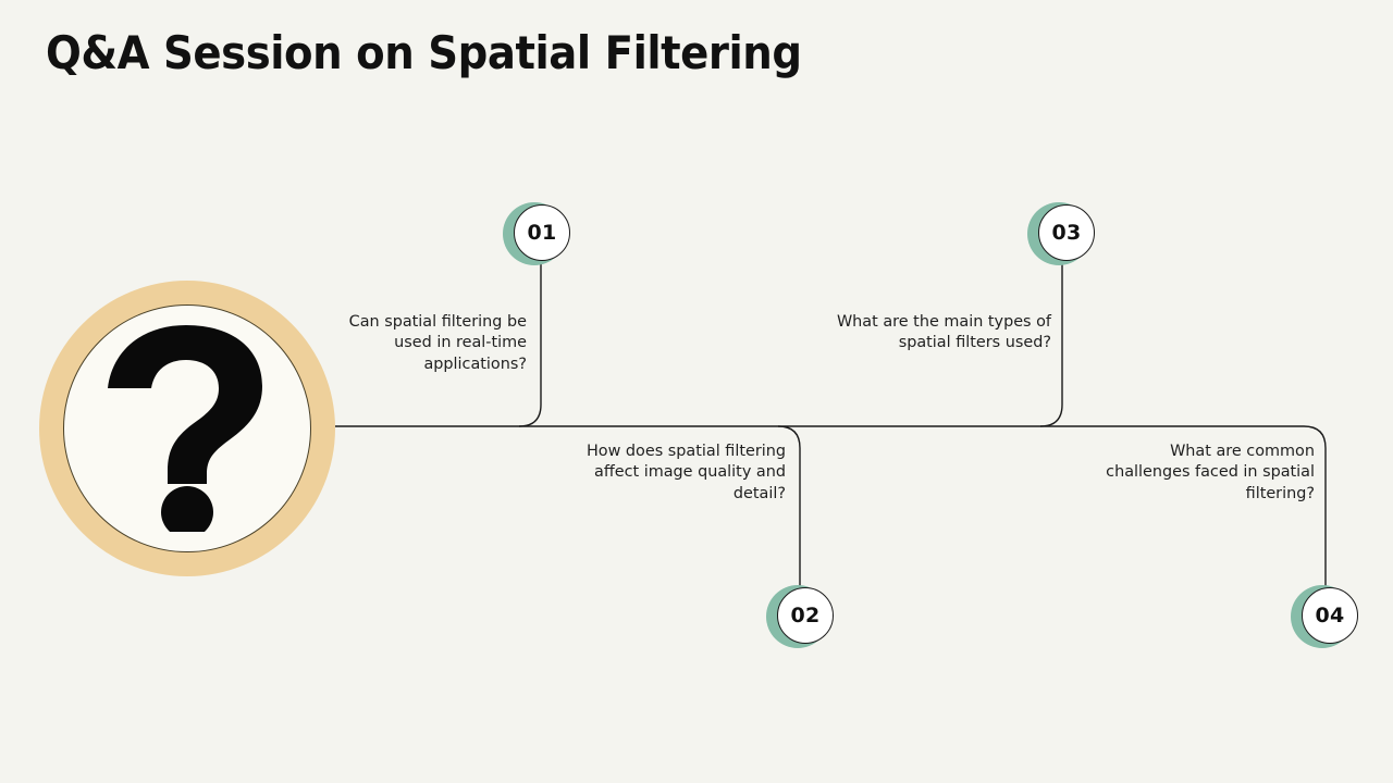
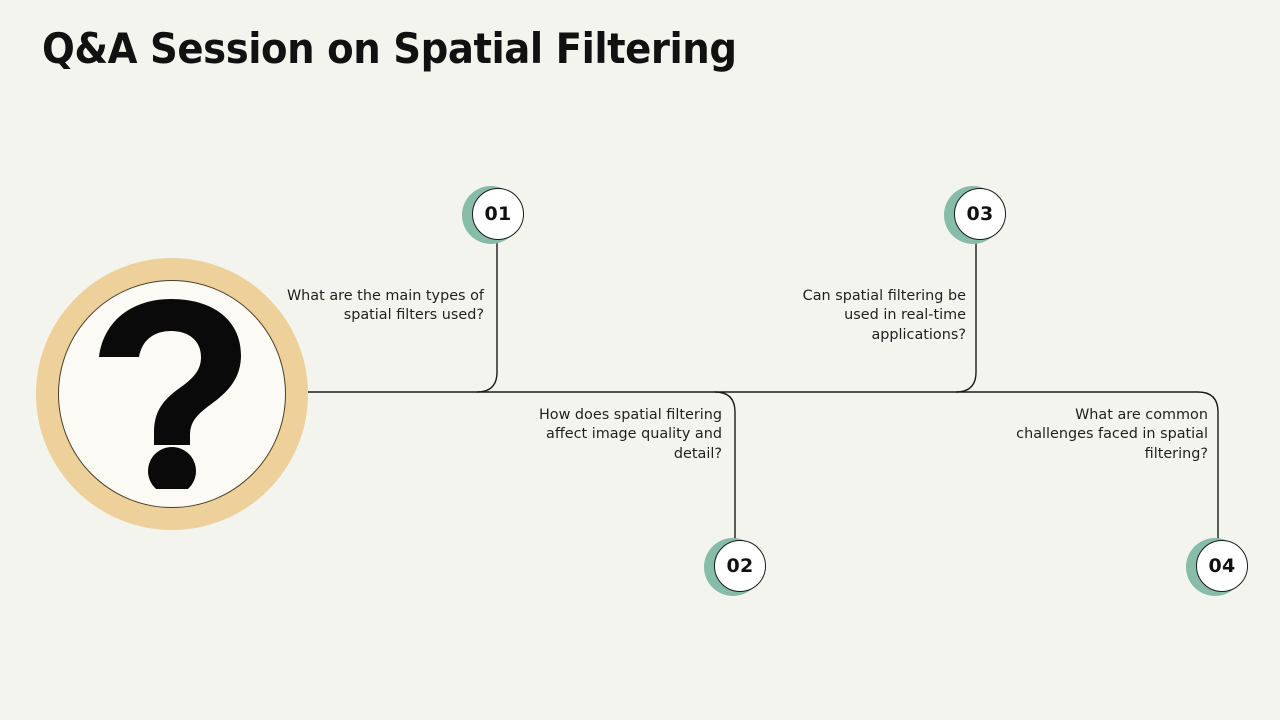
  Q&A Session on Spatial Filtering
  01
- Can spatial filtering be used in real-time applications?
+ What are the main types of spatial filters used?
  02
  How does spatial filtering affect image quality and detail?
  03
- What are the main types of spatial filters used?
+ Can spatial filtering be used in real-time applications?
  04
  What are common challenges faced in spatial filtering?
